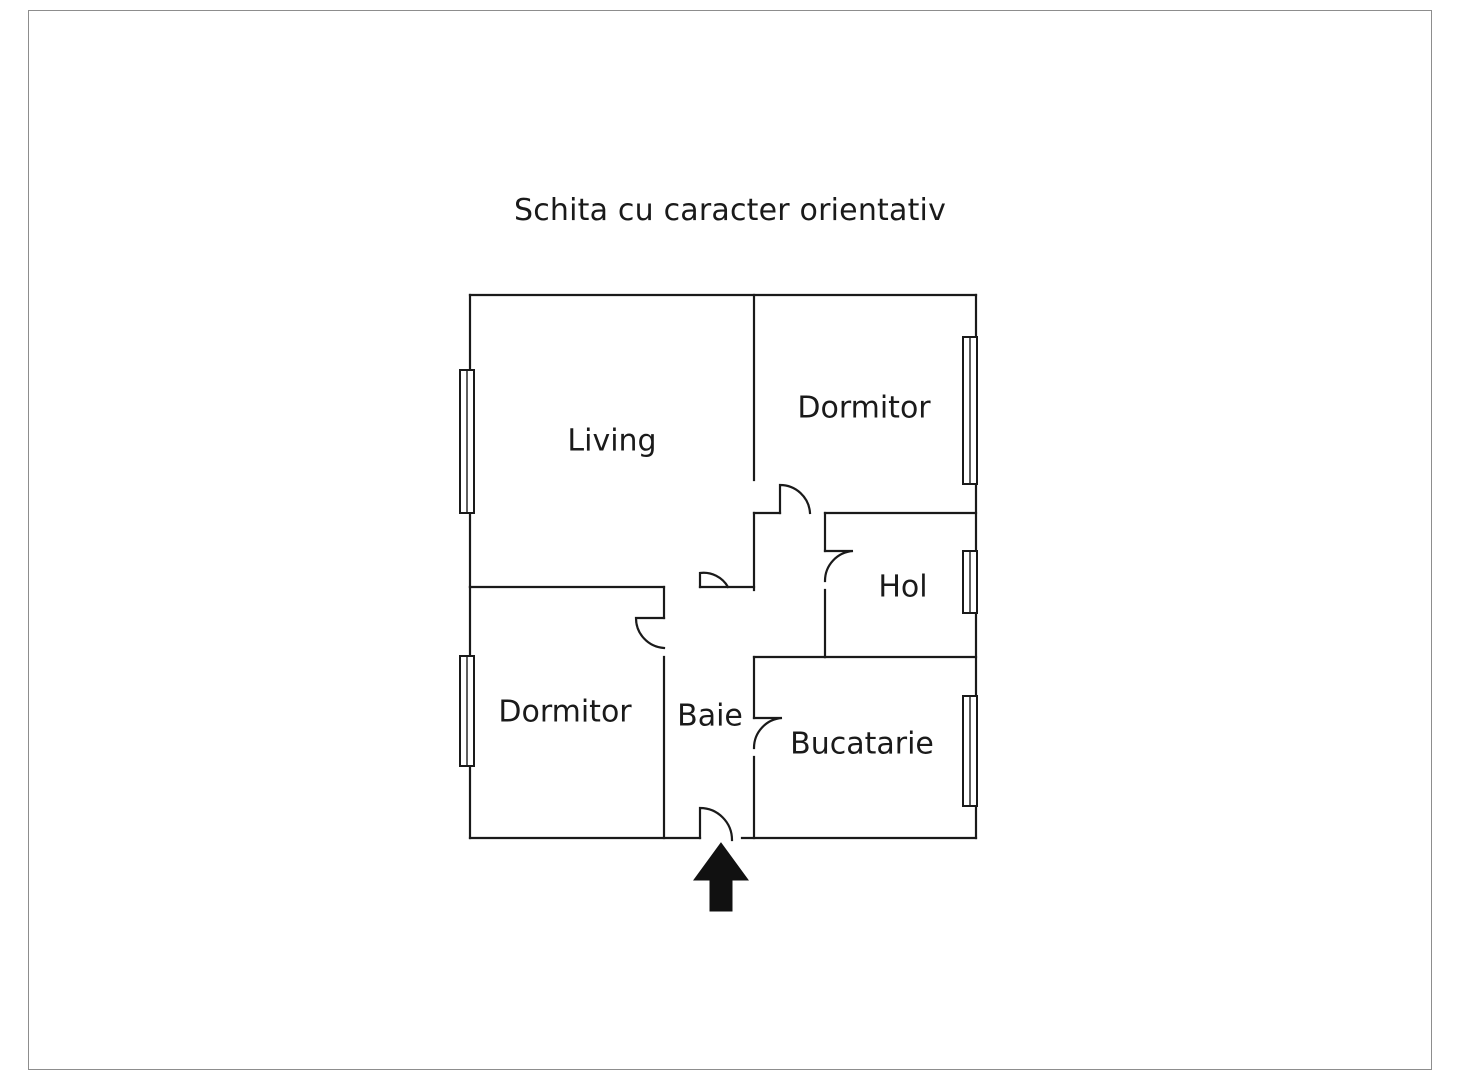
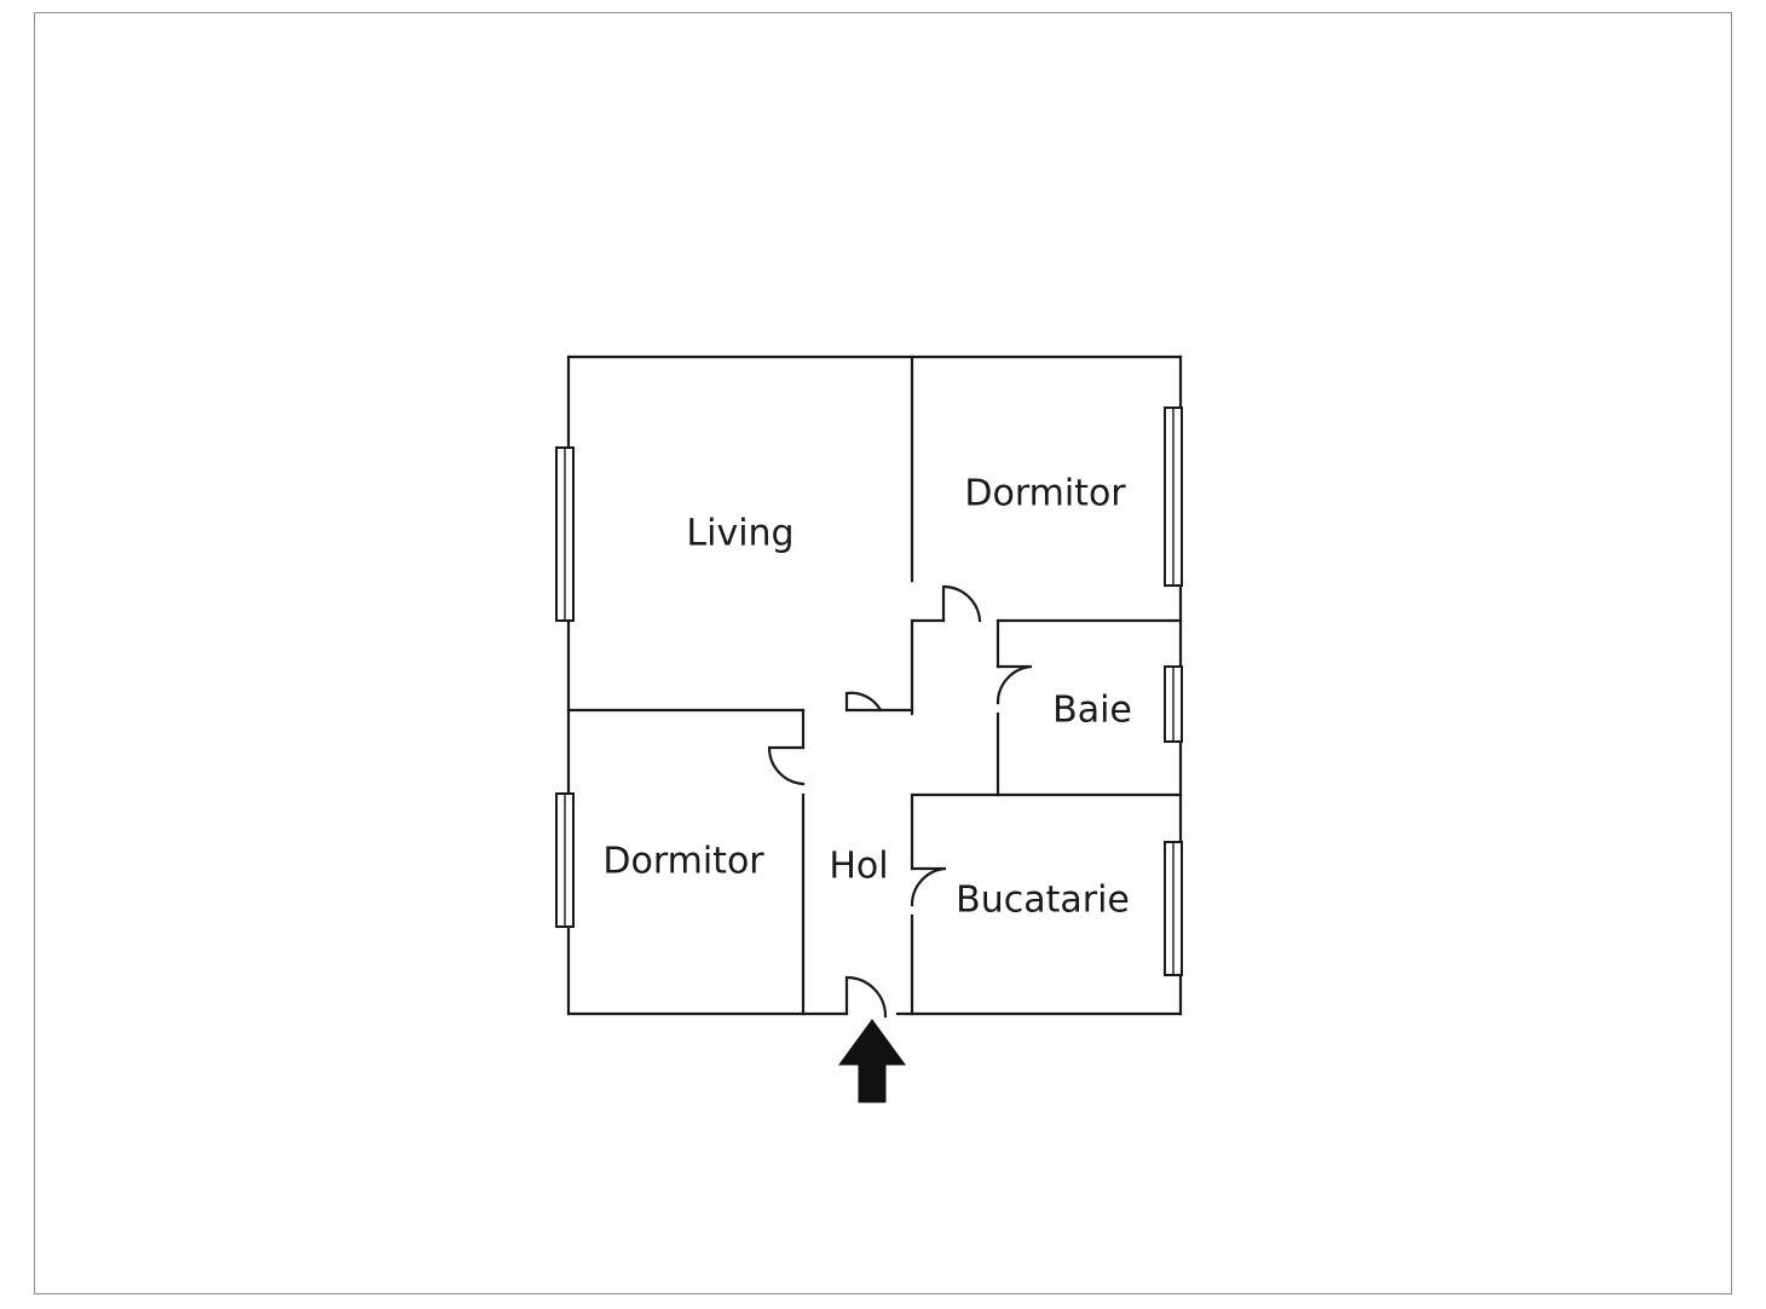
- Schita cu caracter orientativ
  Living
  Dormitor
- Hol
+ Baie
  Dormitor
- Baie
+ Hol
  Bucatarie
